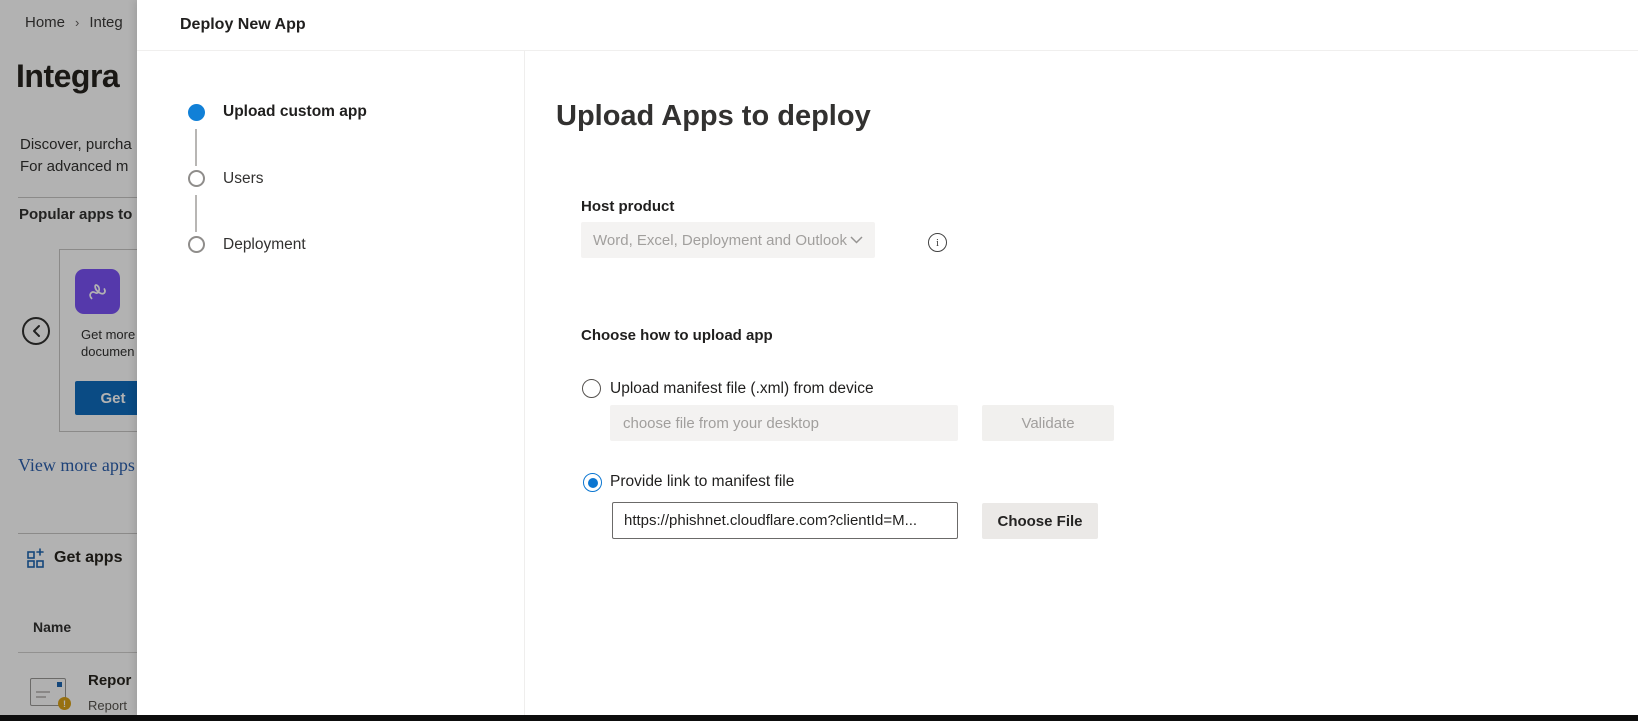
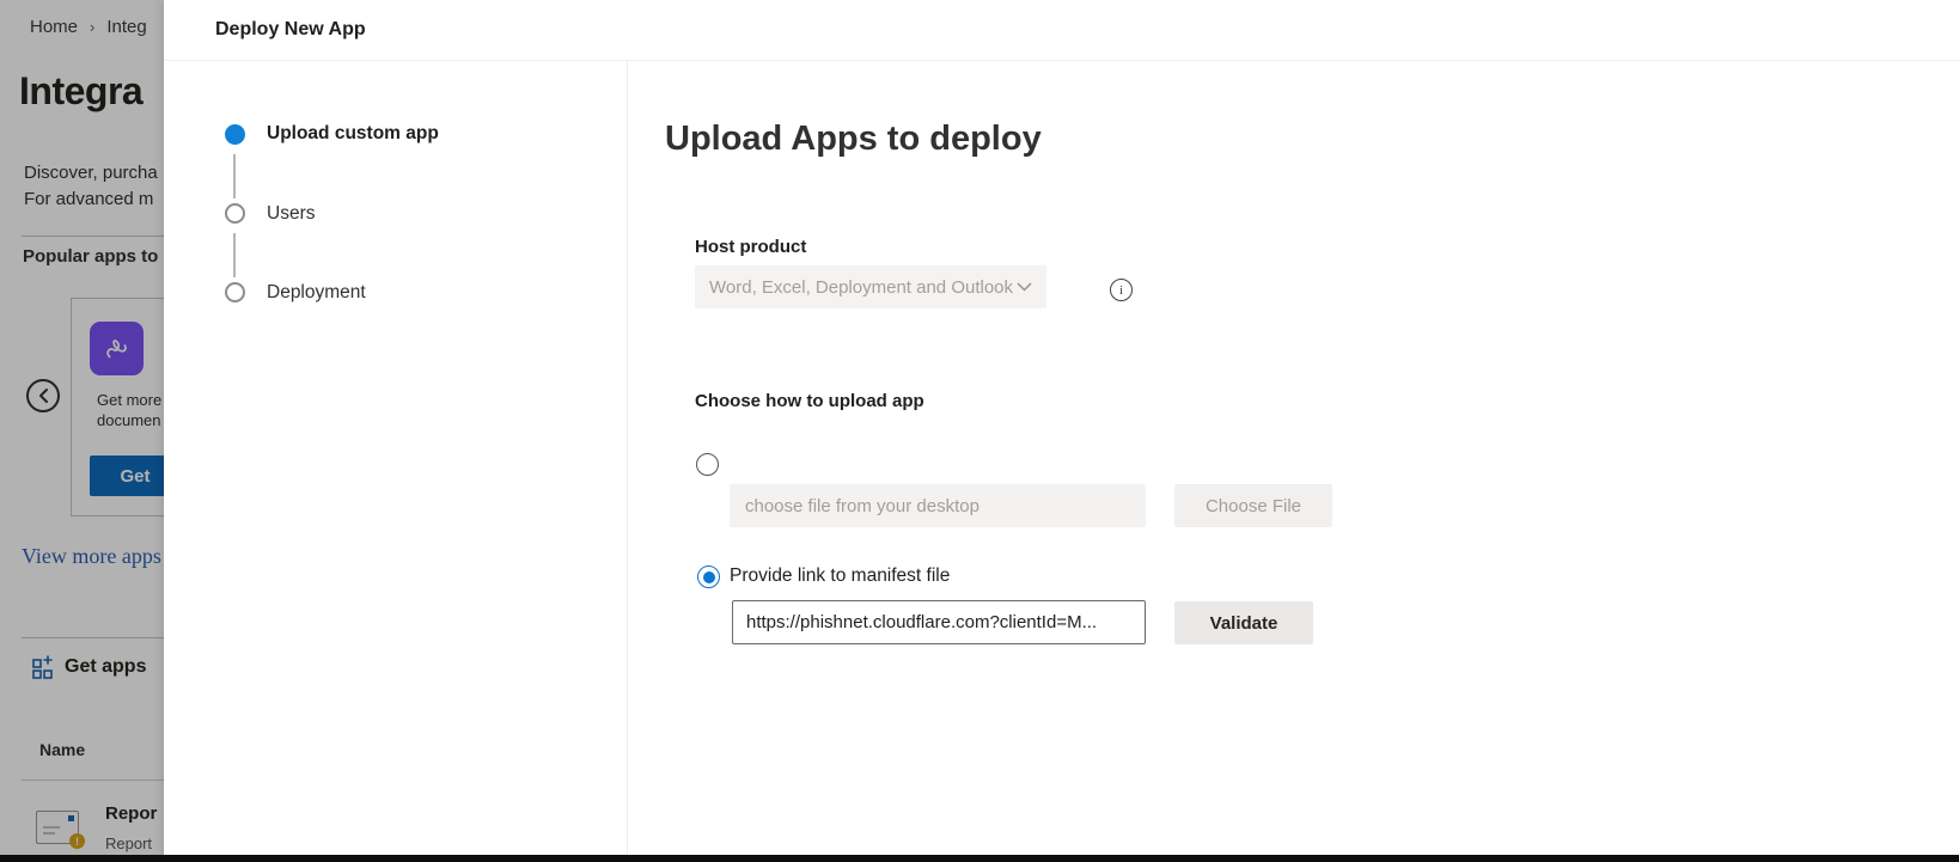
  Home › Integ
  Integra
  Discover, purcha
  For advanced m
  Popular apps to
  Get more
  documen
  Get
  View more apps
  Get apps
  Name
  !
  Repor
  Report
  Deploy New App
  Upload custom app
  Users
  Deployment
  Upload Apps to deploy
  Host product
  Word, Excel, Deployment and Outlook
  i
  Choose how to upload app
- Upload manifest file (.xml) from device
  choose file from your desktop
- Validate
+ Choose File
  Provide link to manifest file
  https://phishnet.cloudflare.com?clientId=M...
- Choose File
+ Validate
